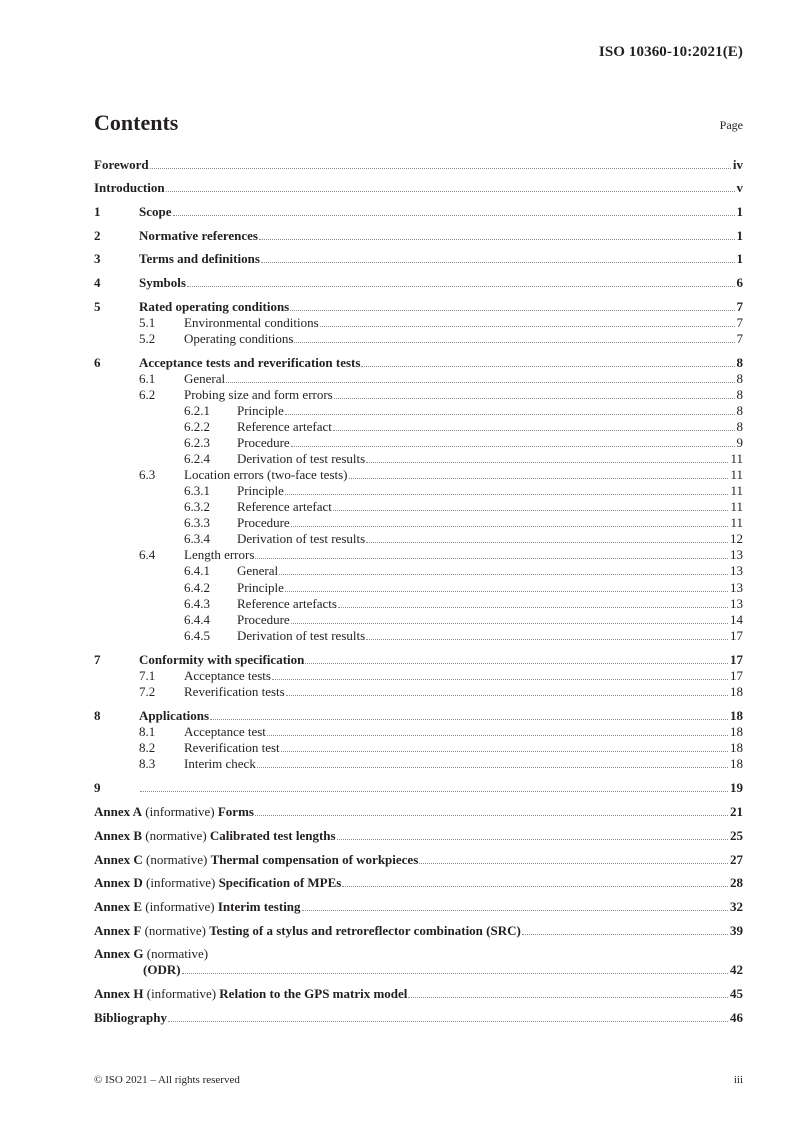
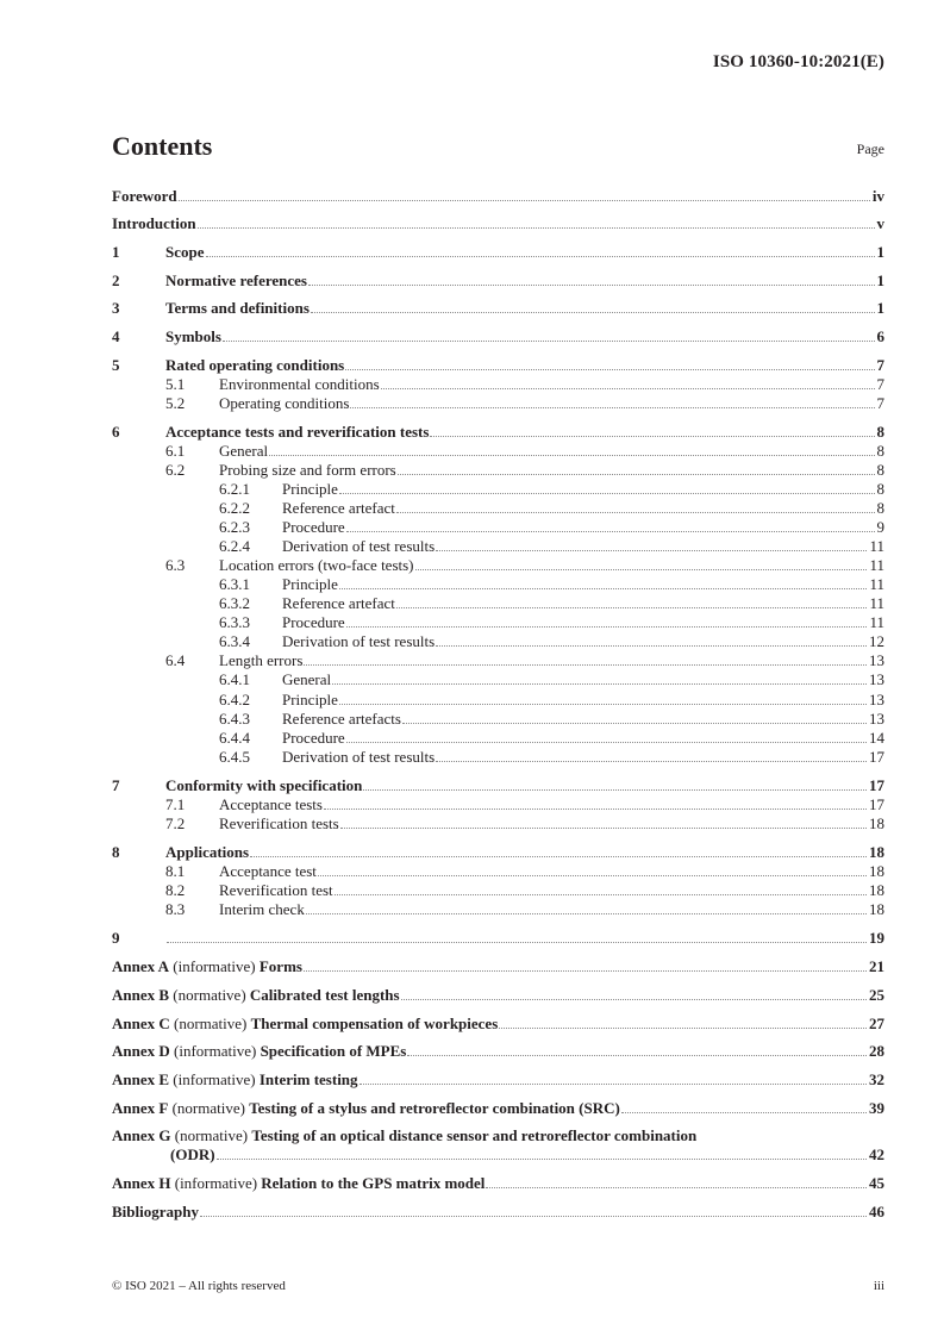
  ISO 10360-10:2021(E)
  Contents
  Page
  Foreword
  iv
  Introduction
  v
  1
  Scope
  1
  2
  Normative references
  1
  3
  Terms and definitions
  1
  4
  Symbols
  6
  5
  Rated operating conditions
  7
  5.1
  Environmental conditions
  7
  5.2
  Operating conditions
  7
  6
  Acceptance tests and reverification tests
  8
  6.1
  General
  8
  6.2
  Probing size and form errors
  8
  6.2.1
  Principle
  8
  6.2.2
  Reference artefact
  8
  6.2.3
  Procedure
  9
  6.2.4
  Derivation of test results
  11
  6.3
  Location errors (two-face tests)
  11
  6.3.1
  Principle
  11
  6.3.2
  Reference artefact
  11
  6.3.3
  Procedure
  11
  6.3.4
  Derivation of test results
  12
  6.4
  Length errors
  13
  6.4.1
  General
  13
  6.4.2
  Principle
  13
  6.4.3
  Reference artefacts
  13
  6.4.4
  Procedure
  14
  6.4.5
  Derivation of test results
  17
  7
  Conformity with specification
  17
  7.1
  Acceptance tests
  17
  7.2
  Reverification tests
  18
  8
  Applications
  18
  8.1
  Acceptance test
  18
  8.2
  Reverification test
  18
  8.3
  Interim check
  18
  9
  19
  Annex A
  (informative)
  Forms
  21
  Annex B
  (normative)
  Calibrated test lengths
  25
  Annex C
  (normative)
  Thermal compensation of workpieces
  27
  Annex D
  (informative)
  Specification of MPEs
  28
  Annex E
  (informative)
  Interim testing
  32
  Annex F
  (normative)
  Testing of a stylus and retroreflector combination (SRC)
  39
  Annex G
  (normative)
+ Testing of an optical distance sensor and retroreflector combination
  (ODR)
  42
  Annex H
  (informative)
  Relation to the GPS matrix model
  45
  Bibliography
  46
  © ISO 2021 – All rights reserved
  iii
